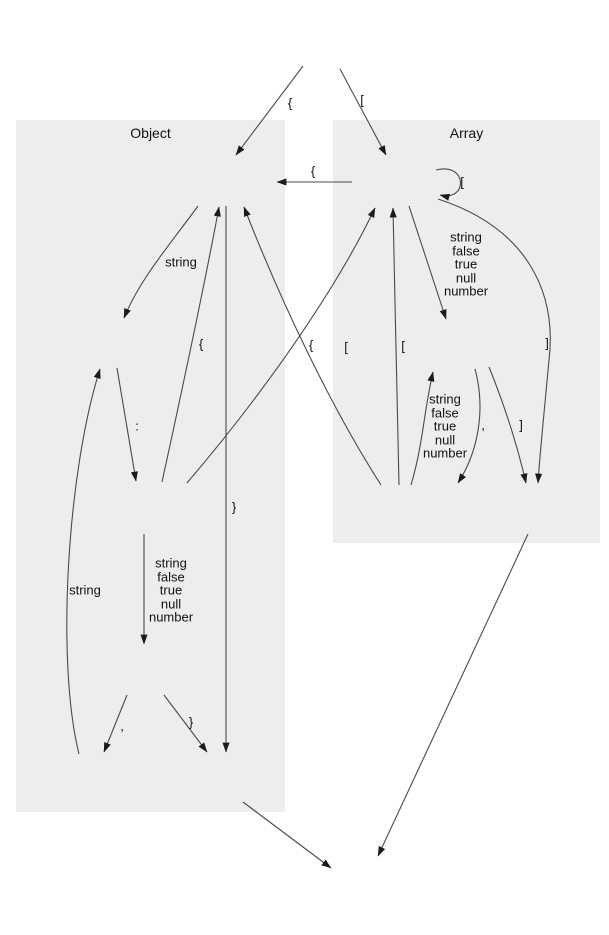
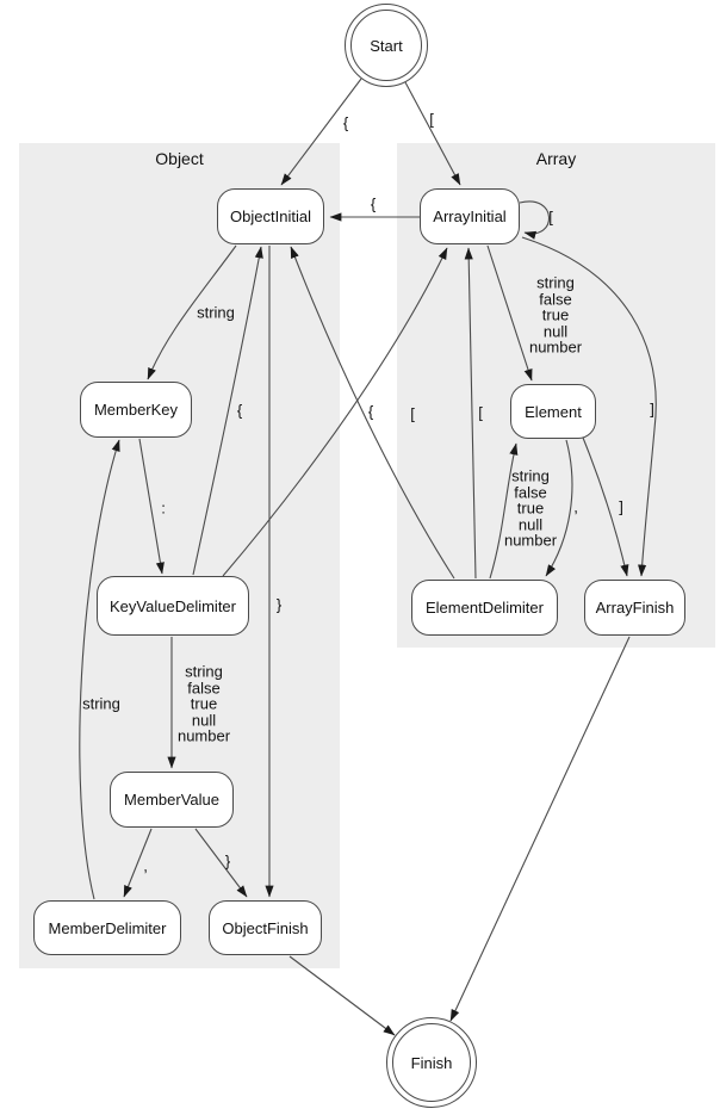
  Object
  Array
+ Start
+ Finish
+ ObjectInitial
+ MemberKey
+ KeyValueDelimiter
+ MemberValue
+ MemberDelimiter
+ ObjectFinish
+ ArrayInitial
+ Element
+ ElementDelimiter
+ ArrayFinish
  {
  [
  {
  [
  string
  :
  string
  false
  true
  null
  number
  {
  [
  ,
  }
  string
  }
  string
  false
  true
  null
  number
  ]
  ,
  ]
  string
  false
  true
  null
  number
  [
  {
